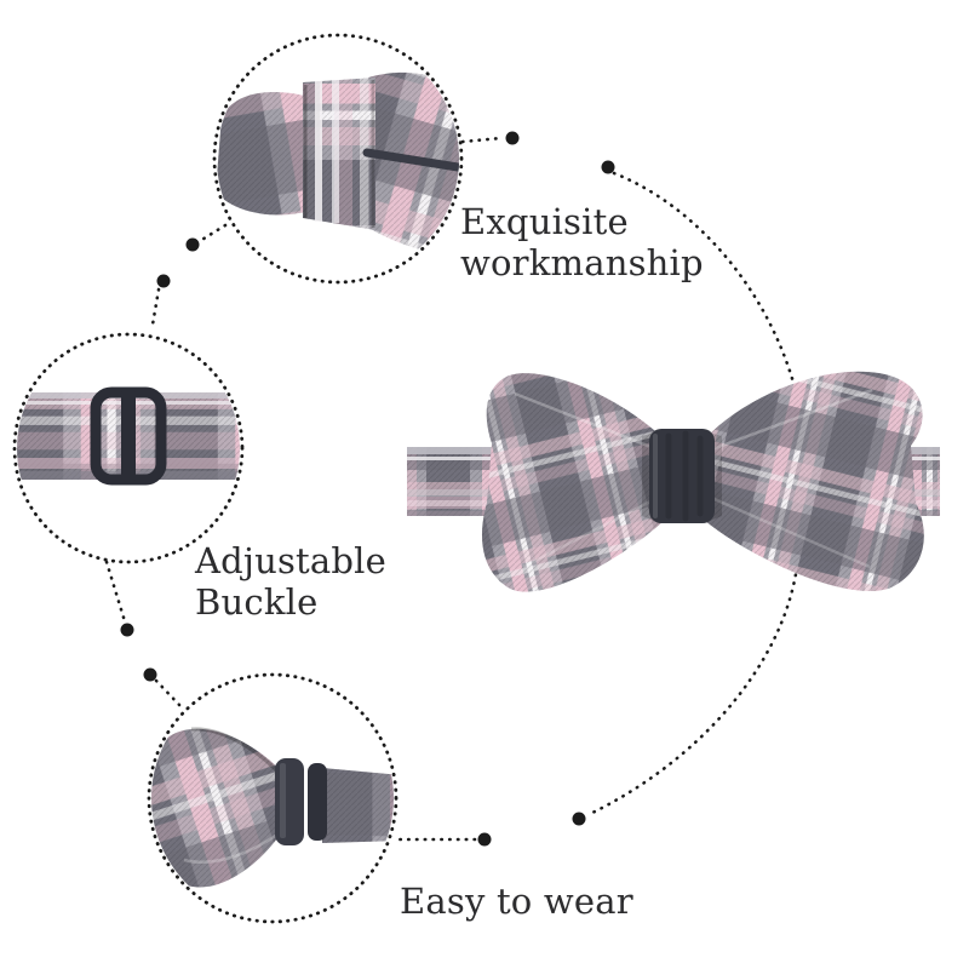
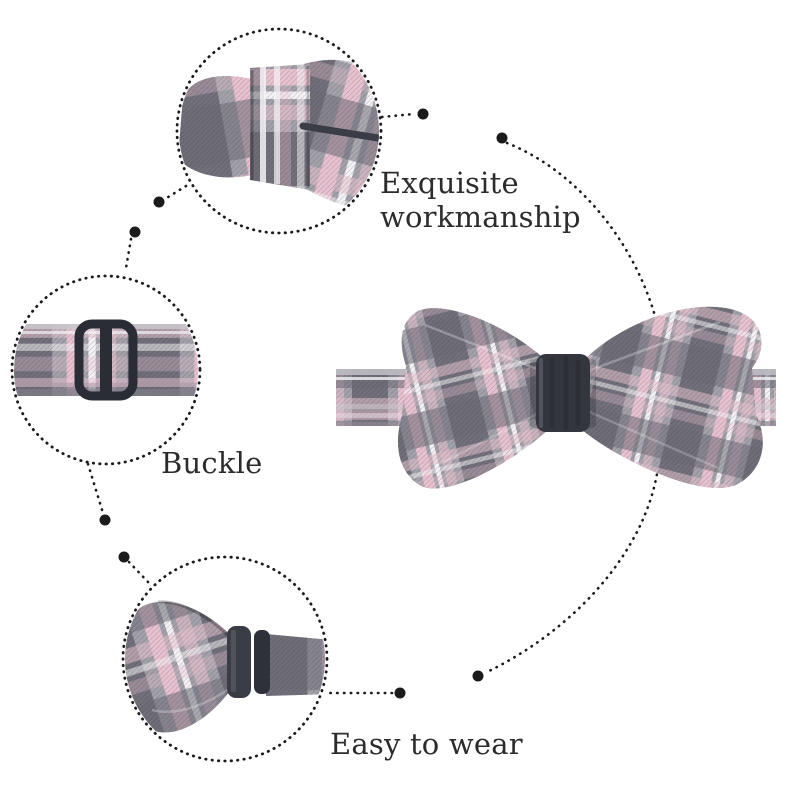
  Exquisite
  workmanship
- Adjustable
  Buckle
  Easy to wear
